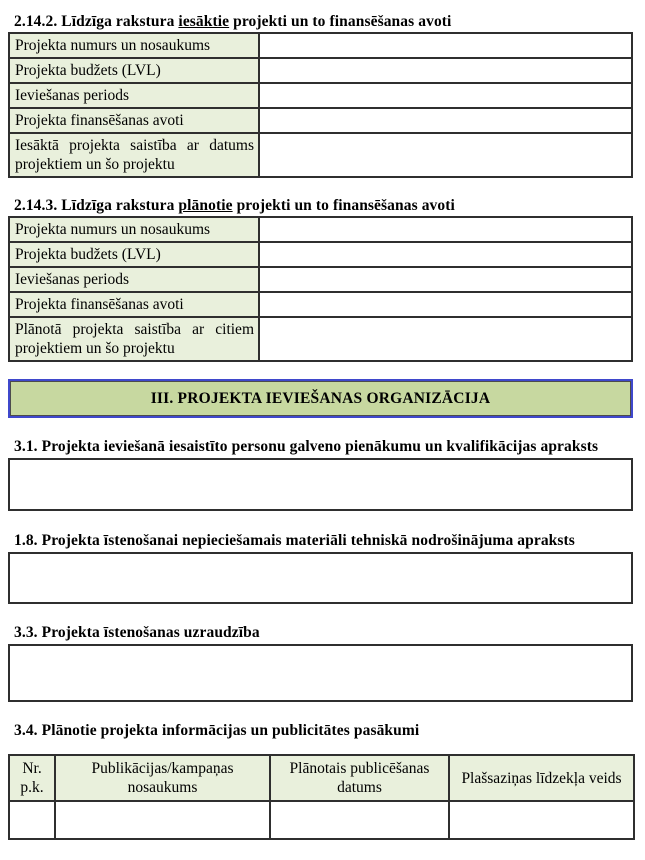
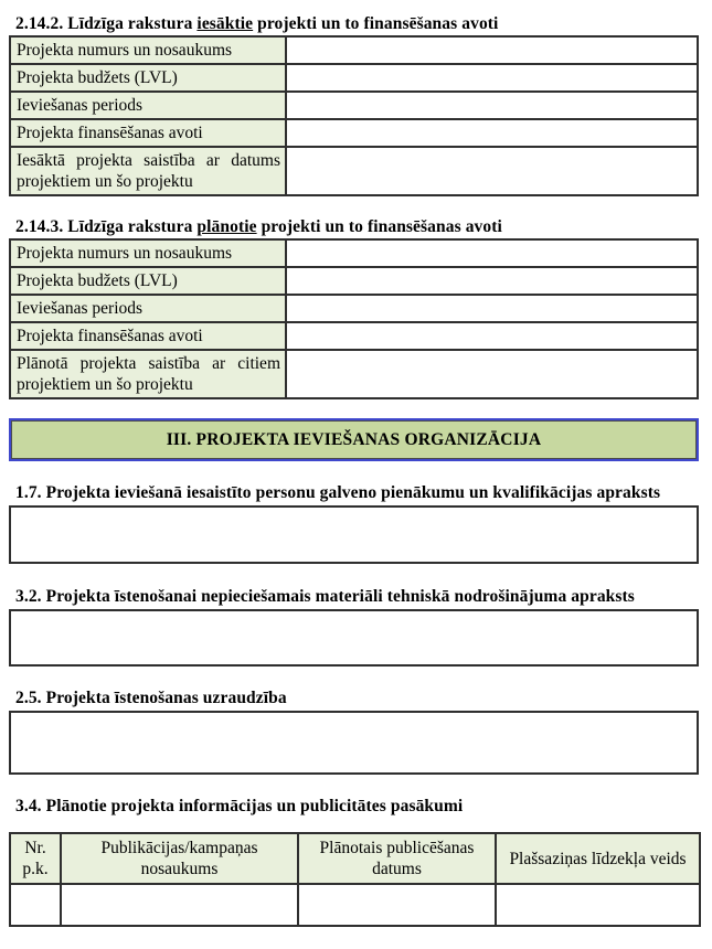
  2.14.2. Līdzīga rakstura iesāktie projekti un to finansēšanas avoti
  Projekta numurs un nosaukums
  Projekta budžets (LVL)
  Ieviešanas periods
  Projekta finansēšanas avoti
  Iesāktā projekta saistība ar datums projektiem un šo projektu
  2.14.3. Līdzīga rakstura plānotie projekti un to finansēšanas avoti
  Projekta numurs un nosaukums
  Projekta budžets (LVL)
  Ieviešanas periods
  Projekta finansēšanas avoti
  Plānotā projekta saistība ar citiem projektiem un šo projektu
  III. PROJEKTA IEVIEŠANAS ORGANIZĀCIJA
- 3.1. Projekta ieviešanā iesaistīto personu galveno pienākumu un kvalifikācijas apraksts
+ 1.7. Projekta ieviešanā iesaistīto personu galveno pienākumu un kvalifikācijas apraksts
- 1.8. Projekta īstenošanai nepieciešamais materiāli tehniskā nodrošinājuma apraksts
+ 3.2. Projekta īstenošanai nepieciešamais materiāli tehniskā nodrošinājuma apraksts
- 3.3. Projekta īstenošanas uzraudzība
+ 2.5. Projekta īstenošanas uzraudzība
  3.4. Plānotie projekta informācijas un publicitātes pasākumi
  Nr. p.k.	Publikācijas/kampaņas nosaukums	Plānotais publicēšanas datums	Plašsaziņas līdzekļa veids
